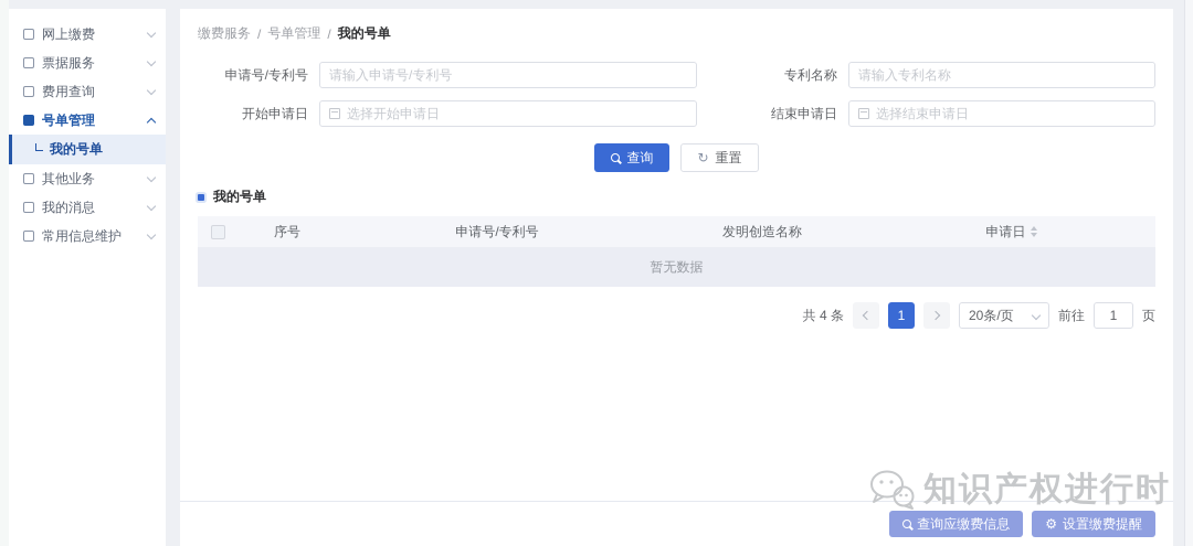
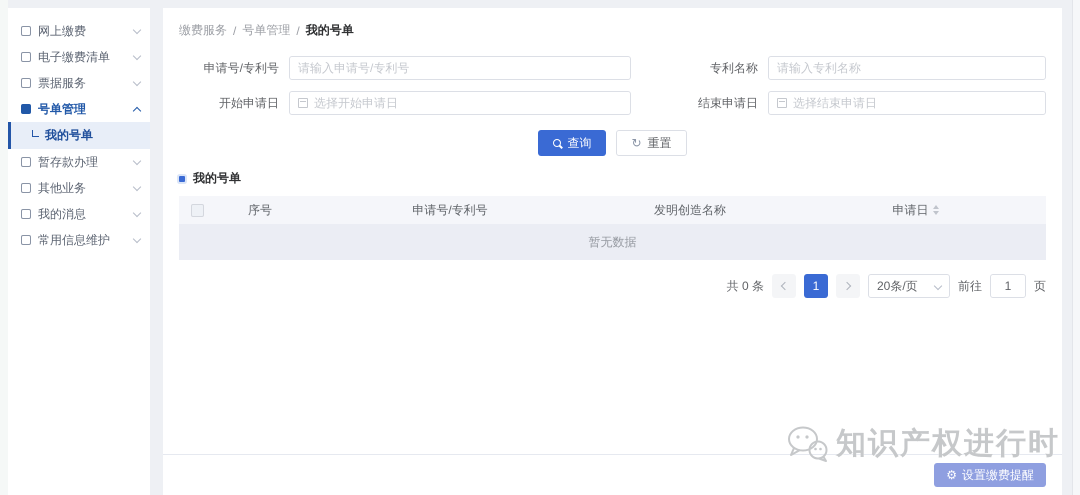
  网上缴费
+ 电子缴费清单
  票据服务
- 费用查询
  号单管理
  我的号单
+ 暂存款办理
  其他业务
  我的消息
  常用信息维护
  缴费服务
  /
  号单管理
  /
  我的号单
  申请号/专利号
  请输入申请号/专利号
  专利名称
  请输入专利名称
  开始申请日
  选择开始申请日
  结束申请日
  选择结束申请日
  查询
  ↻
  重置
  我的号单
  序号
  申请号/专利号
  发明创造名称
  申请日
  暂无数据
- 共 4 条
+ 共 0 条
  1
  20条/页
  前往
  1
  页
- 查询应缴费信息
  ⚙
  设置缴费提醒
  知识产权进行时
